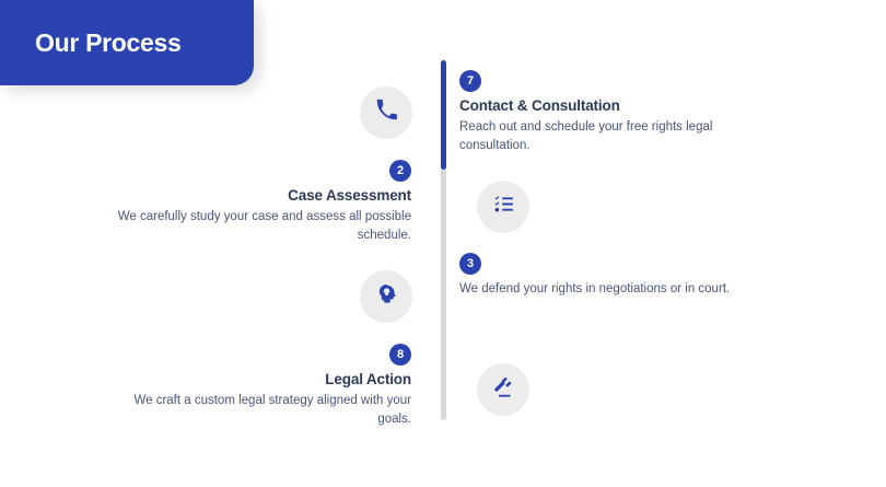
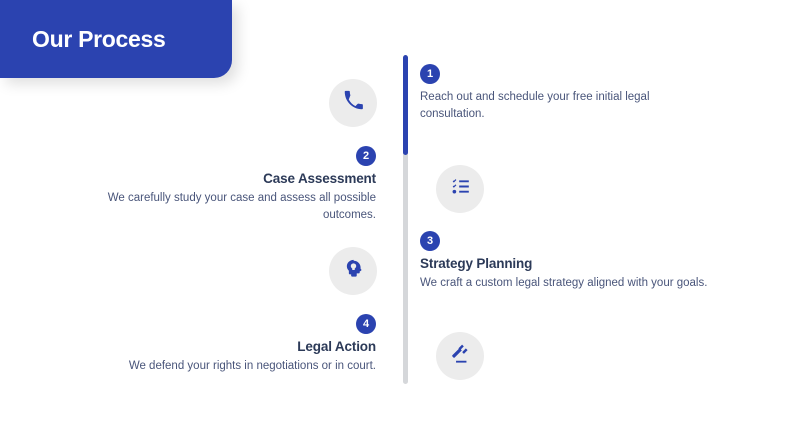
  Our Process
- 7
+ 1
- Contact & Consultation
- Reach out and schedule your free rights legal consultation.
+ Reach out and schedule your free initial legal consultation.
  2
  Case Assessment
- We carefully study your case and assess all possible schedule.
+ We carefully study your case and assess all possible outcomes.
  3
+ Strategy Planning
- We defend your rights in negotiations or in court.
+ We craft a custom legal strategy aligned with your goals.
- 8
+ 4
  Legal Action
- We craft a custom legal strategy aligned with your goals.
+ We defend your rights in negotiations or in court.
